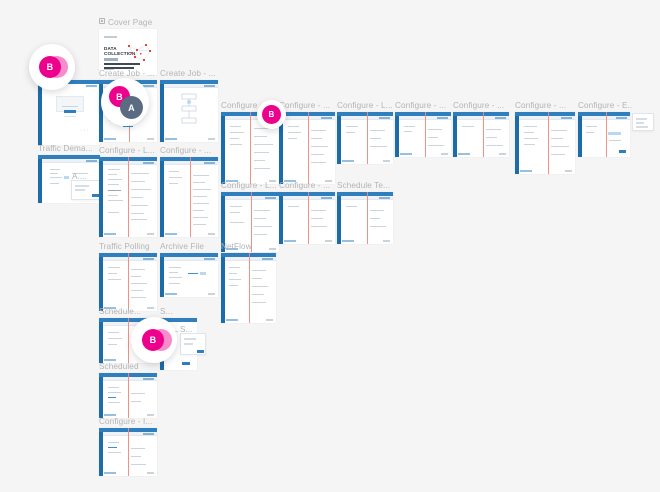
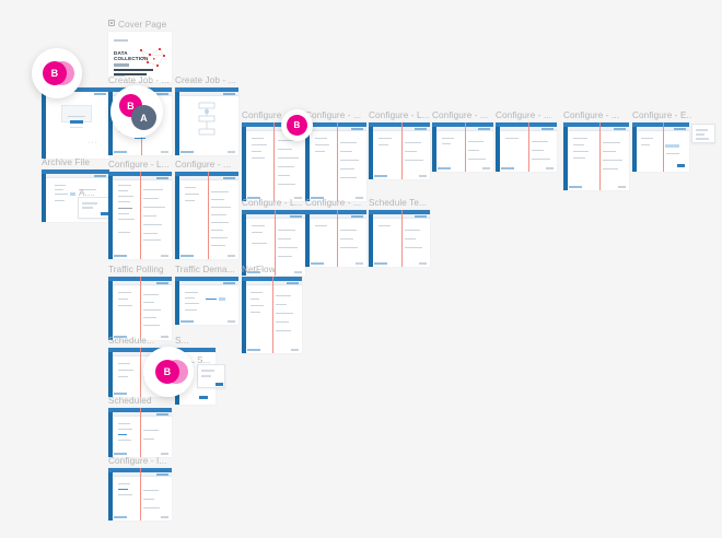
  Cover Page
- Traffic Dema...
+ Archive File
  A....
  Create Job - ...
  Create Job - ...
  Configure - L...
  Configure - ...
  Configure - L...
  onfigure - ...
  Configure - ...
  Configure - L...
  Schedule Te...
  Configure - ...
  Configure - ...
  Configure - ...
  Configure - E..
  Traffic Polling
- Archive File
+ Traffic Dema...
  NetFlow
  Schedule...
  S...
  S...
  Scheduled
  Configure - I...
  B
  B
  A
  B
  B
